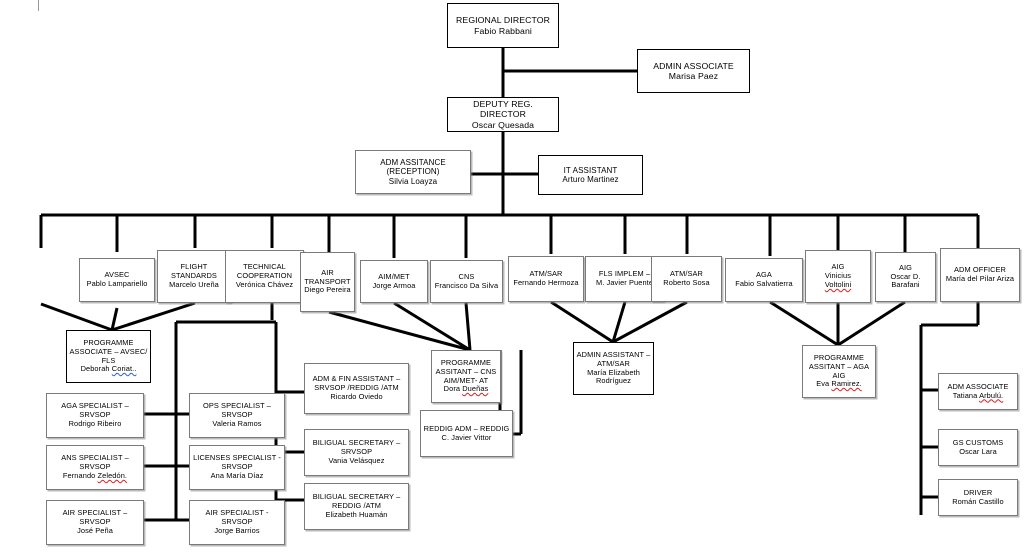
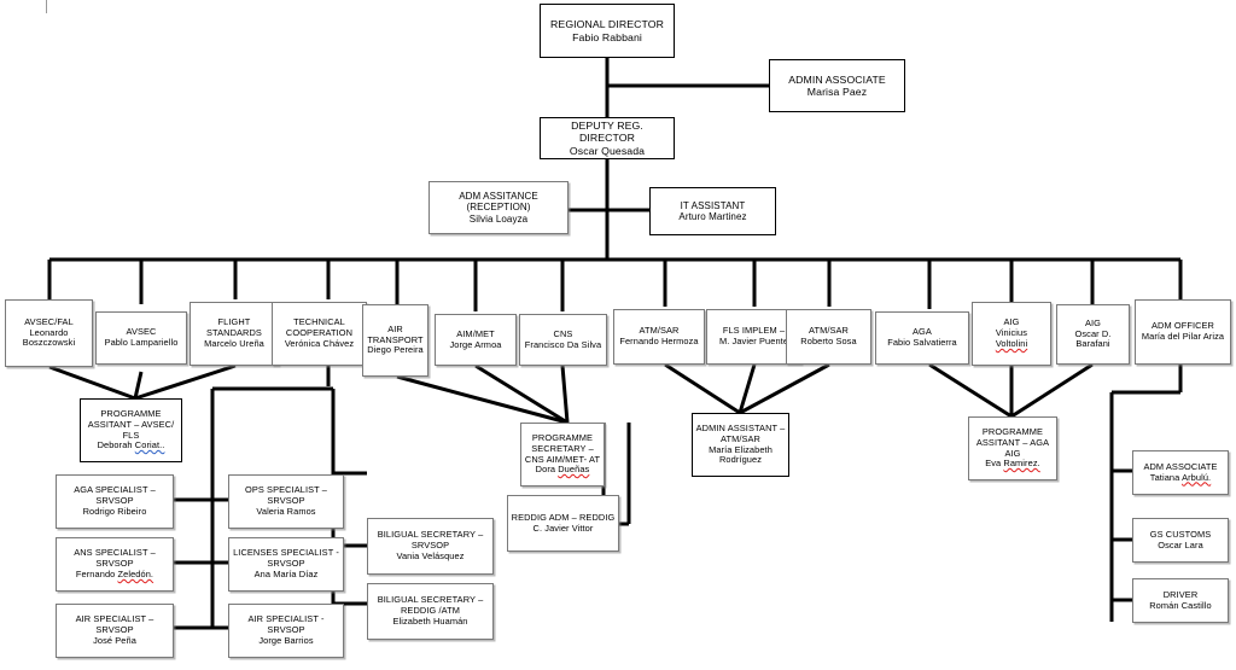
  REGIONAL DIRECTOR
  Fabio Rabbani
  ADMIN ASSOCIATE
  Marisa Paez
  DEPUTY REG. DIRECTOR
  Oscar Quesada
  ADM ASSITANCE (RECEPTION)
  Silvia Loayza
  IT ASSISTANT
  Arturo Martinez
+ AVSEC/FAL
+ Leonardo Boszczowski
  AVSEC
  Pablo Lampariello
  FLIGHT STANDARDS
  Marcelo Ureña
  TECHNICAL COOPERATION
  Verónica Chávez
  AIR TRANSPORT
  Diego Pereira
  AIM/MET
  Jorge Armoa
  CNS
  Francisco Da Silva
  ATM/SAR
  Fernando Hermoza
  FLS IMPLEM –
  M. Javier Puent
  ATM/SAR
  Roberto Sosa
  AGA
  Fabio Salvatierra
  AIG
  Vinicius
  Voltolini
  AIG
  Oscar D. Barafani
  ADM OFFICER
  María del Pilar Ariza
- PROGRAMME ASSOCIATE – AVSEC/ FLS
+ PROGRAMME ASSITANT – AVSEC/ FLS
  Deborah Coriat..
- PROGRAMME ASSITANT – CNS AIM/MET- AT
+ PROGRAMME SECRETARY – CNS AIM/MET- AT
  Dora Dueñas
  ADMIN ASSISTANT – ATM/SAR
  María Elizabeth Rodríguez
  PROGRAMME ASSITANT – AGA AIG
  Eva Ramirez.
  AGA SPECIALIST – SRVSOP
  Rodrigo Ribeiro
  ANS SPECIALIST – SRVSOP
  Fernando Zeledón.
  AIR SPECIALIST – SRVSOP
  José Peña
  OPS SPECIALIST – SRVSOP
  Valeria Ramos
  LICENSES SPECIALIST - SRVSOP
  Ana María Díaz
  AIR SPECIALIST - SRVSOP
  Jorge Barrios
- ADM & FIN ASSISTANT – SRVSOP /REDDIG /ATM
- Ricardo Oviedo
  BILIGUAL SECRETARY – SRVSOP
  Vania Velásquez
  BILIGUAL SECRETARY – REDDIG /ATM
  Elizabeth Huamán
  REDDIG ADM – REDDIG
  C. Javier Vittor
  ADM ASSOCIATE
  Tatiana Arbulú.
  GS CUSTOMS
  Oscar Lara
  DRIVER
  Román Castillo
